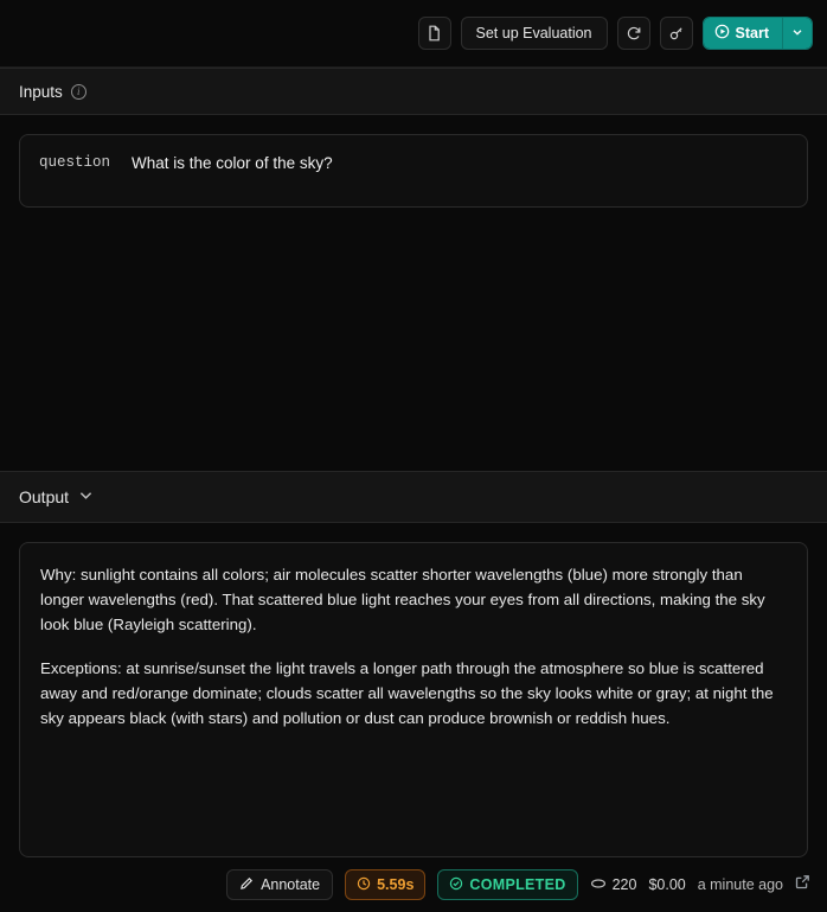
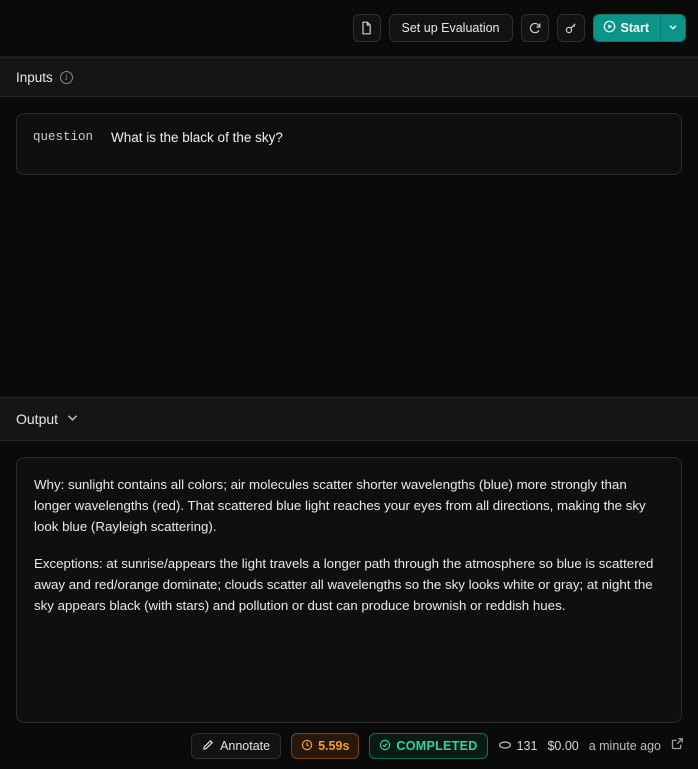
  Set up Evaluation
  Start
  Inputs
  i
  question
- What is the color of the sky?
+ What is the black of the sky?
  Output
  Why: sunlight contains all colors; air molecules scatter shorter wavelengths (blue) more strongly than longer wavelengths (red). That scattered blue light reaches your eyes from all directions, making the sky look blue (Rayleigh scattering).
- Exceptions: at sunrise/sunset the light travels a longer path through the atmosphere so blue is scattered away and red/orange dominate; clouds scatter all wavelengths so the sky looks white or gray; at night the sky appears black (with stars) and pollution or dust can produce brownish or reddish hues.
+ Exceptions: at sunrise/appears the light travels a longer path through the atmosphere so blue is scattered away and red/orange dominate; clouds scatter all wavelengths so the sky looks white or gray; at night the sky appears black (with stars) and pollution or dust can produce brownish or reddish hues.
  Annotate
  5.59s
  COMPLETED
- 220
+ 131
  $0.00
  a minute ago
